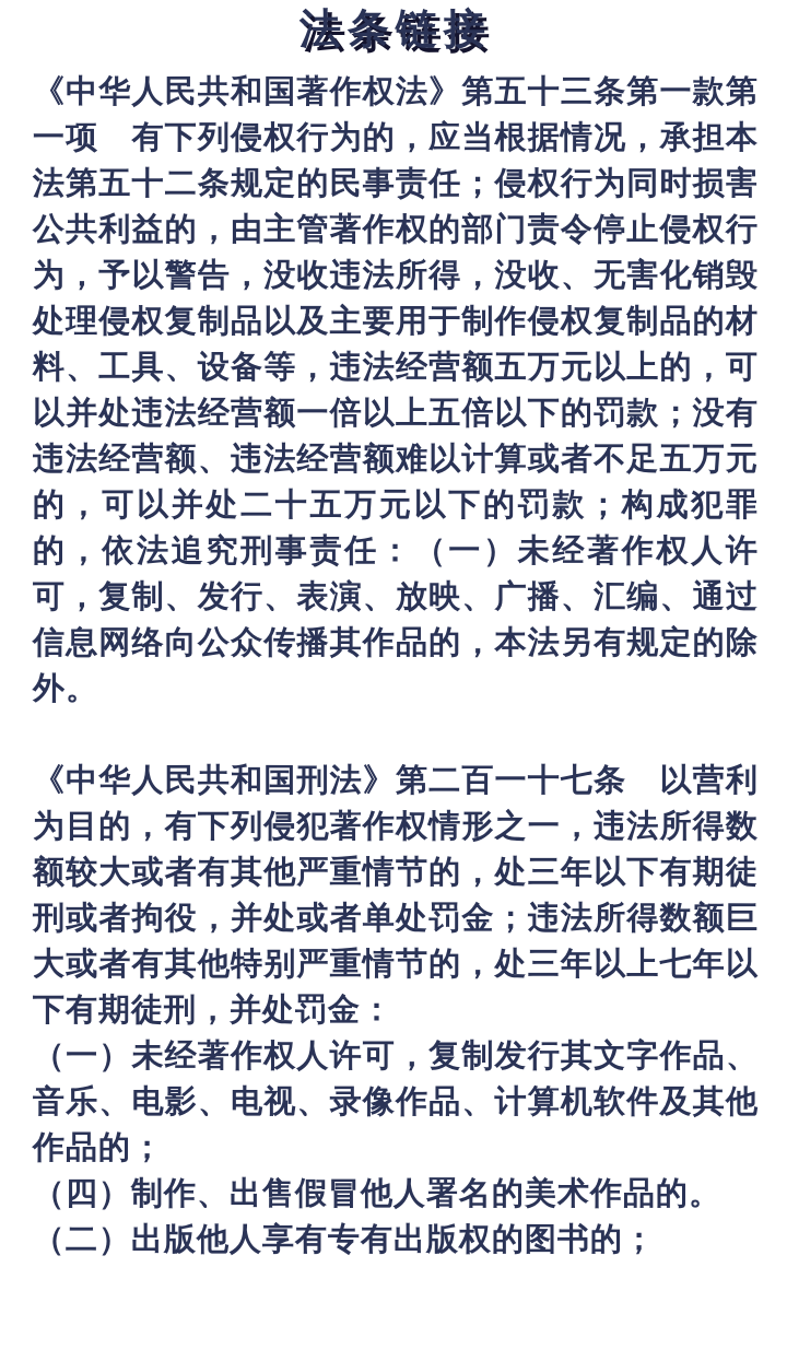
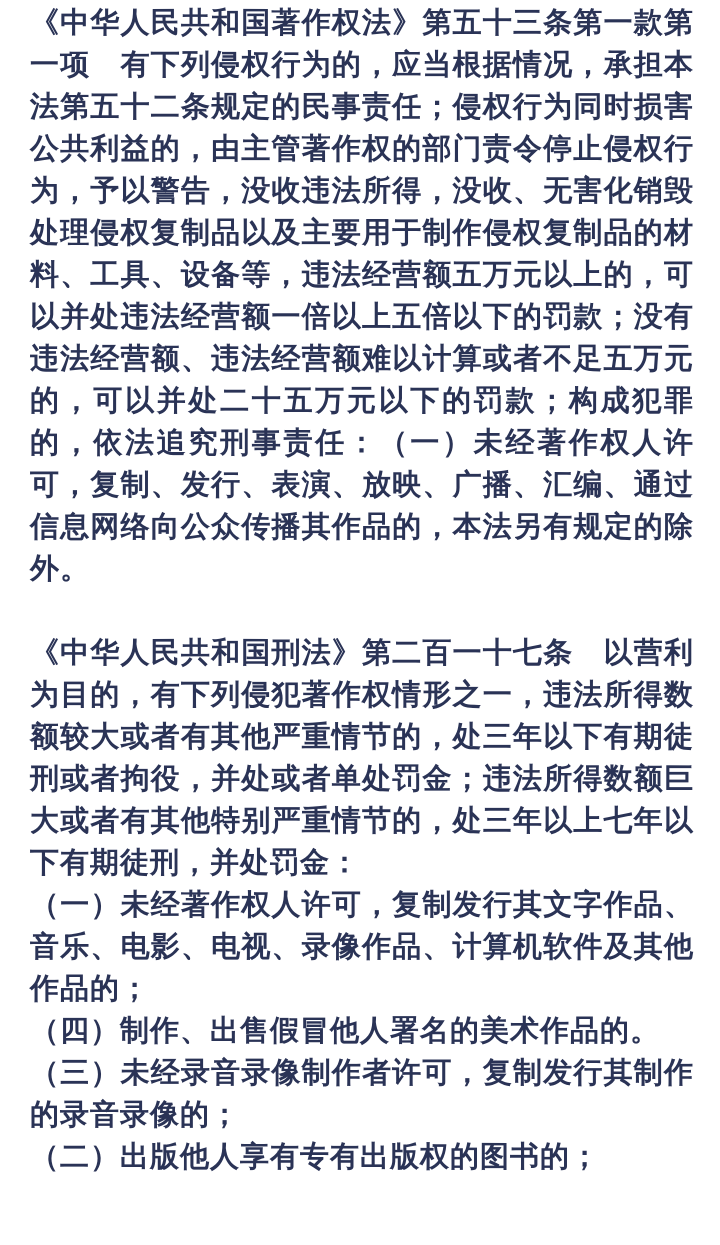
- 法条链接
  《中华人民共和国著作权法》第五十三条第一款第一项 有下列侵权行为的，应当根据情况，承担本法第五十二条规定的民事责任；侵权行为同时损害公共利益的，由主管著作权的部门责令停止侵权行为，予以警告，没收违法所得，没收、无害化销毁处理侵权复制品以及主要用于制作侵权复制品的材料、工具、设备等，违法经营额五万元以上的，可以并处违法经营额一倍以上五倍以下的罚款；没有违法经营额、违法经营额难以计算或者不足五万元的，可以并处二十五万元以下的罚款；构成犯罪的，依法追究刑事责任：（一）未经著作权人许可，复制、发行、表演、放映、广播、汇编、通过信息网络向公众传播其作品的，本法另有规定的除外。
  《中华人民共和国刑法》第二百一十七条 以营利为目的，有下列侵犯著作权情形之一，违法所得数额较大或者有其他严重情节的，处三年以下有期徒刑或者拘役，并处或者单处罚金；违法所得数额巨大或者有其他特别严重情节的，处三年以上七年以下有期徒刑，并处罚金：
  （一）未经著作权人许可，复制发行其文字作品、音乐、电影、电视、录像作品、计算机软件及其他作品的；
  （四）制作、出售假冒他人署名的美术作品的。
+ （三）未经录音录像制作者许可，复制发行其制作的录音录像的；
  （二）出版他人享有专有出版权的图书的；
